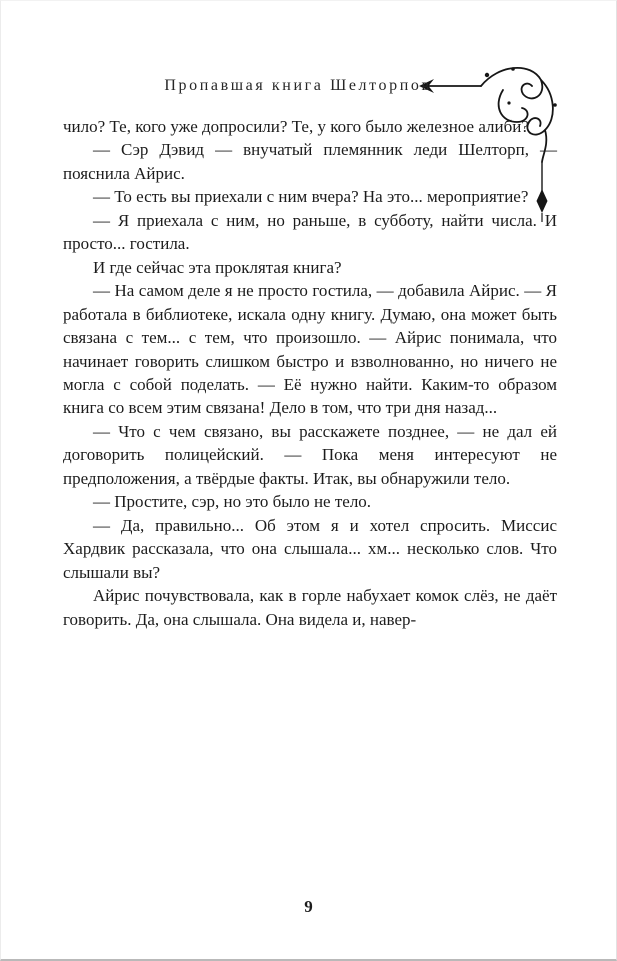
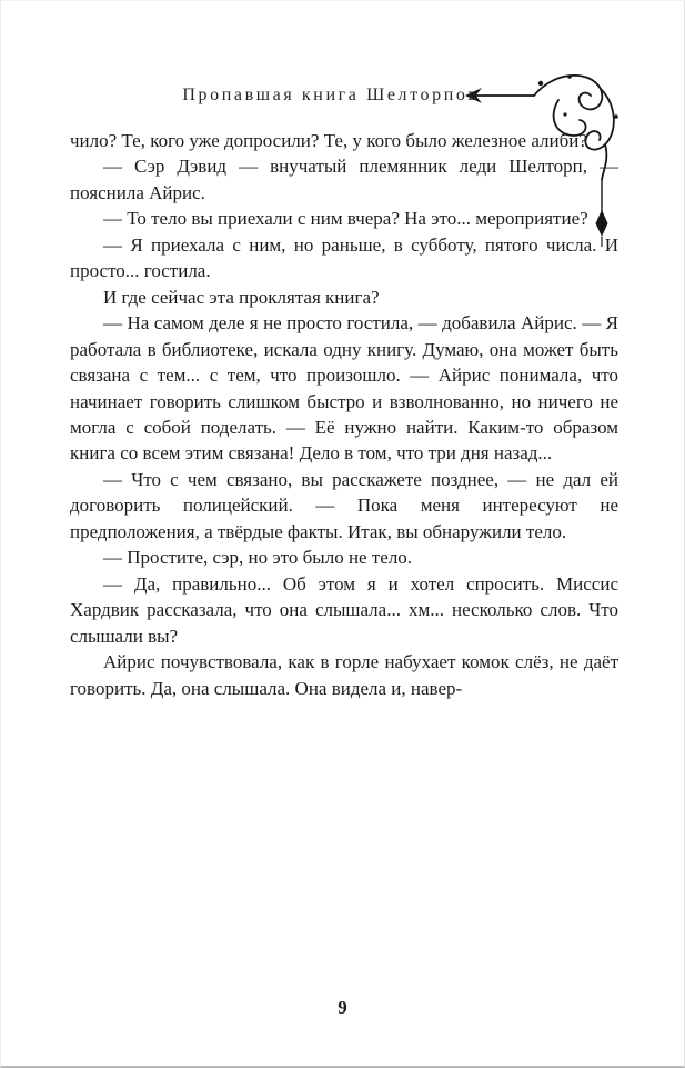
  Пропавшая книга Шелторпов
  чило? Те, кого уже допросили? Те, у кого было железное алиби?
  — Сэр Дэвид — внучатый племянник леди Шелторп, — пояснила Айрис.
- — То есть вы приехали с ним вчера? На это... мероприятие?
+ — То тело вы приехали с ним вчера? На это... мероприятие?
- — Я приехала с ним, но раньше, в субботу, найти числа. И просто... гостила.
+ — Я приехала с ним, но раньше, в субботу, пятого числа. И просто... гостила.
  И где сейчас эта проклятая книга?
  — На самом деле я не просто гостила, — добавила Айрис. — Я работала в библиотеке, искала одну книгу. Думаю, она может быть связана с тем... с тем, что произошло. — Айрис понимала, что начинает говорить слишком быстро и взволнованно, но ничего не могла с собой поделать. — Её нужно найти. Каким-то образом книга со всем этим связана! Дело в том, что три дня назад...
  — Что с чем связано, вы расскажете позднее, — не дал ей договорить полицейский. — Пока меня интересуют не предположения, а твёрдые факты. Итак, вы обнаружили тело.
  — Простите, сэр, но это было не тело.
  — Да, правильно... Об этом я и хотел спросить. Миссис Хардвик рассказала, что она слышала... хм... несколько слов. Что слышали вы?
  Айрис почувствовала, как в горле набухает комок слёз, не даёт говорить. Да, она слышала. Она видела и, навер-
  9
